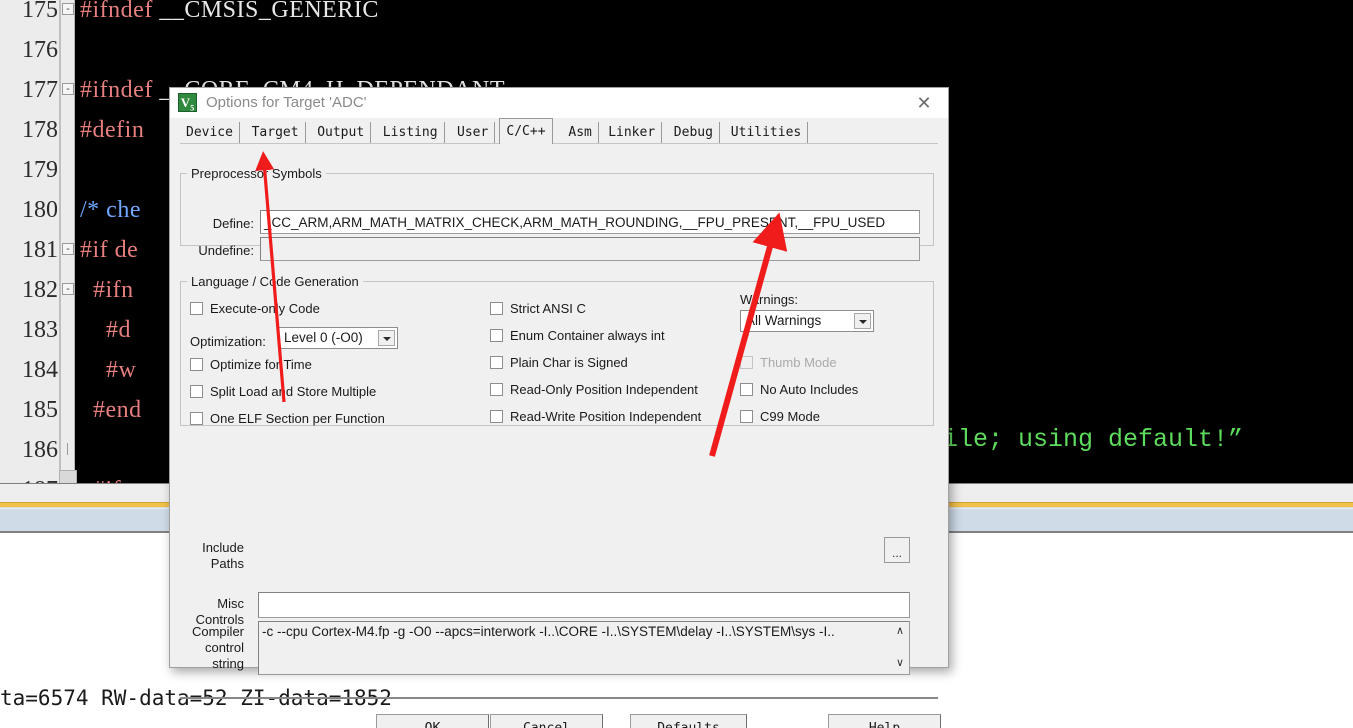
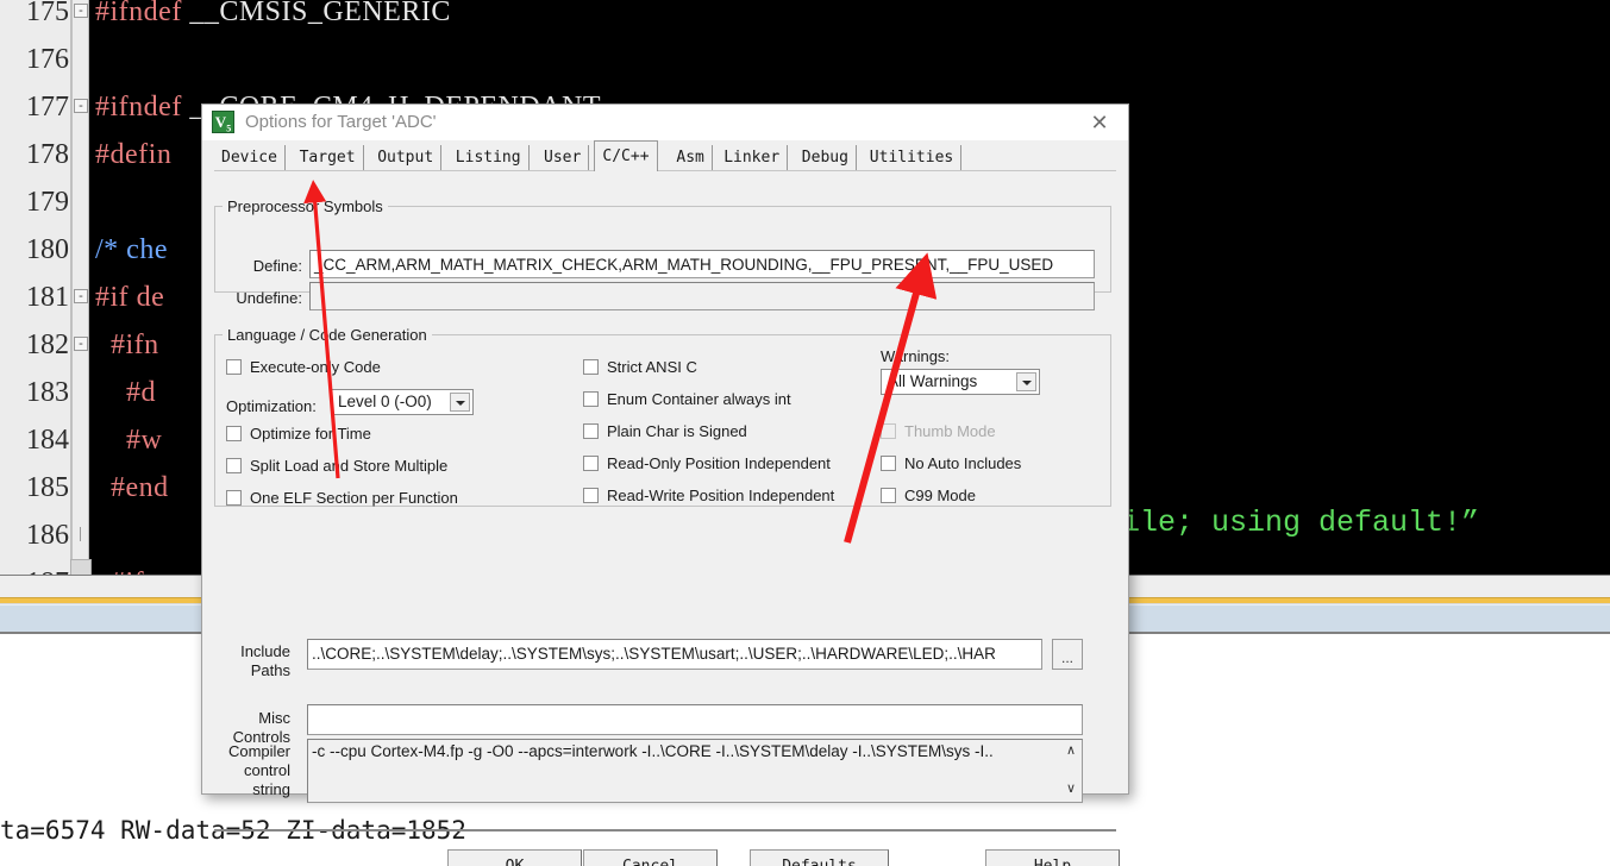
  175
  -
  #ifndef __CMSIS_GENERIC
  176
  177
  -
  178
  #defin
  179
  180
  /* che
  181
  -
  #if de
  182
  -
  #ifn
  183
  #d
  184
  #w
  185
  #end
  186
  ile; using default!”
  V5
  Options for Target 'ADC'
  ✕
  Device
  Target
  Output
  Listing
  User
  C/C++
  Asm
  Linker
  Debug
  Utilities
  Preprocesso Symbols
  Define:
  CC_ARM,ARM_MATH_MATRIX_CHECK,ARM_MATH_ROUNDING,__FPU_PRESENT,__FPU_USED
  Undefine:
  Language / Cde Generation
  Execute-ony Code
  Optimize for Time
  Split Load ad Store Multiple
  One ELF Section per Function
  Strict ANSI C
  Enum Container always int
  Plain Char is Signed
  Read-Only Position Independent
  Read-Write Position Independent
  Thumb Mode
  No Auto Includes
  C99 Mode
  Optimization:
  Level 0 (-O0)
  Wrnings:
  ll Warnings
  Include
  Paths
+ ..\CORE;..\SYSTEM\delay;..\SYSTEM\sys;..\SYSTEM\usart;..\USER;..\HARDWARE\LED;..\HAR
  ...
  Misc
  Controls
  Compiler
  control
  string
  -c --cpu Cortex-M4.fp -g -O0 --apcs=interwork -I..\CORE -I..\SYSTEM\delay -I..\SYSTEM\sys -I..
  ∧
  ∨
